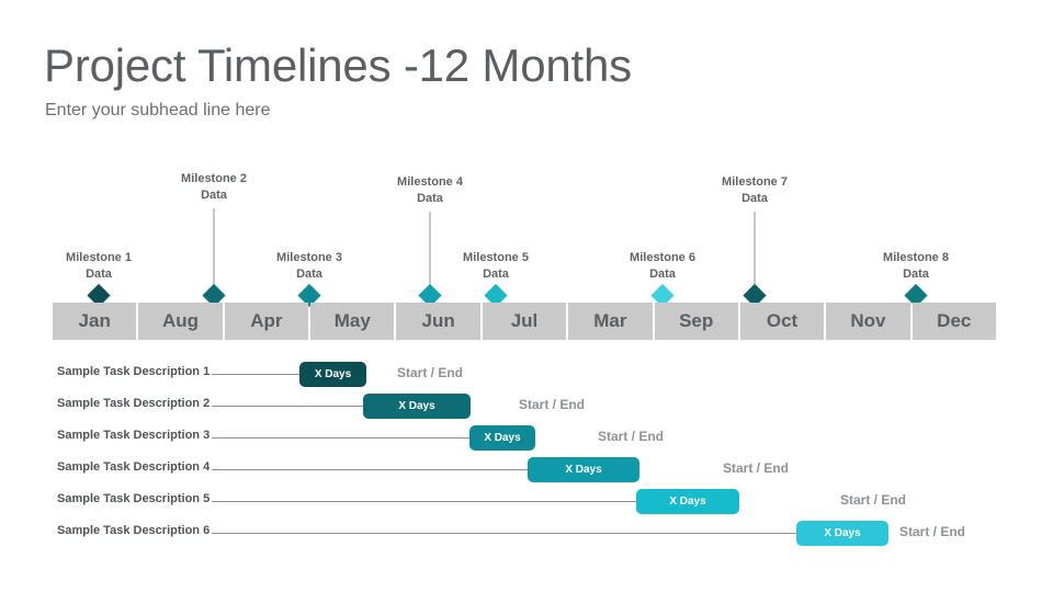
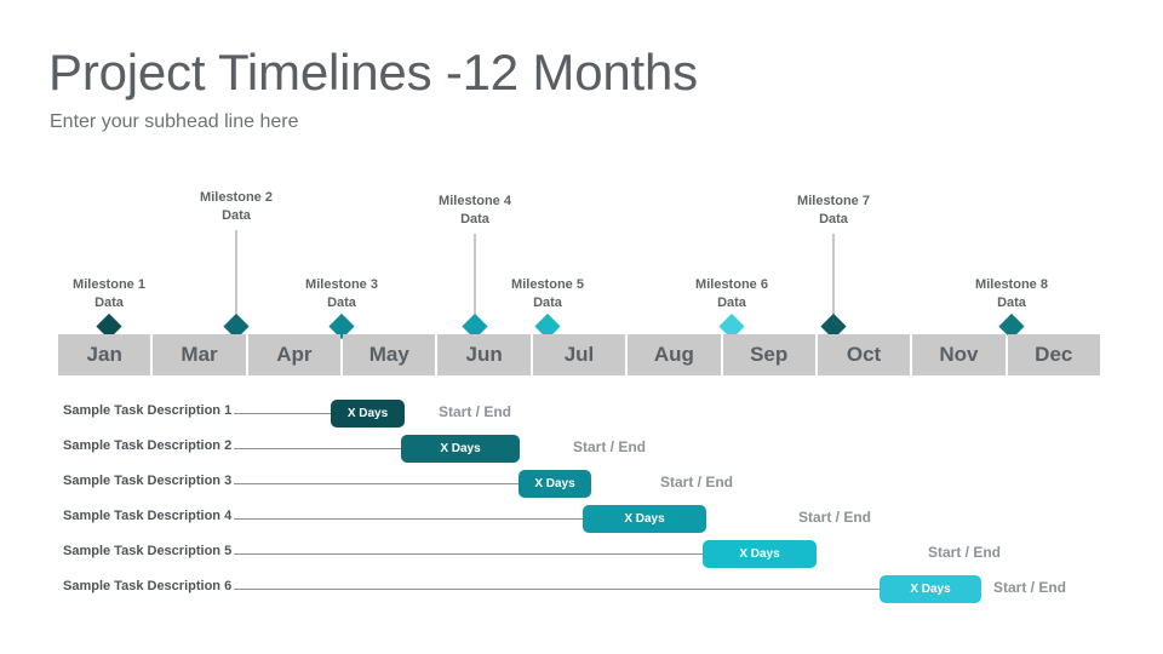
  Project Timelines -12 Months
  Enter your subhead line here
  Milestone 1
  Data
  Milestone 2
  Data
  Milestone 3
  Data
  Milestone 4
  Data
  Milestone 5
  Data
  Milestone 6
  Data
  Milestone 7
  Data
  Milestone 8
  Data
  Jan
- Aug
+ Mar
  Apr
  May
  Jun
  Jul
- Mar
+ Aug
  Sep
  Oct
  Nov
  Dec
  Sample Task Description 1
  X Days
  Start / End
  Sample Task Description 2
  X Days
  Start / End
  Sample Task Description 3
  X Days
  Start / End
  Sample Task Description 4
  X Days
  Start / End
  Sample Task Description 5
  X Days
  Start / End
  Sample Task Description 6
  X Days
  Start / End
